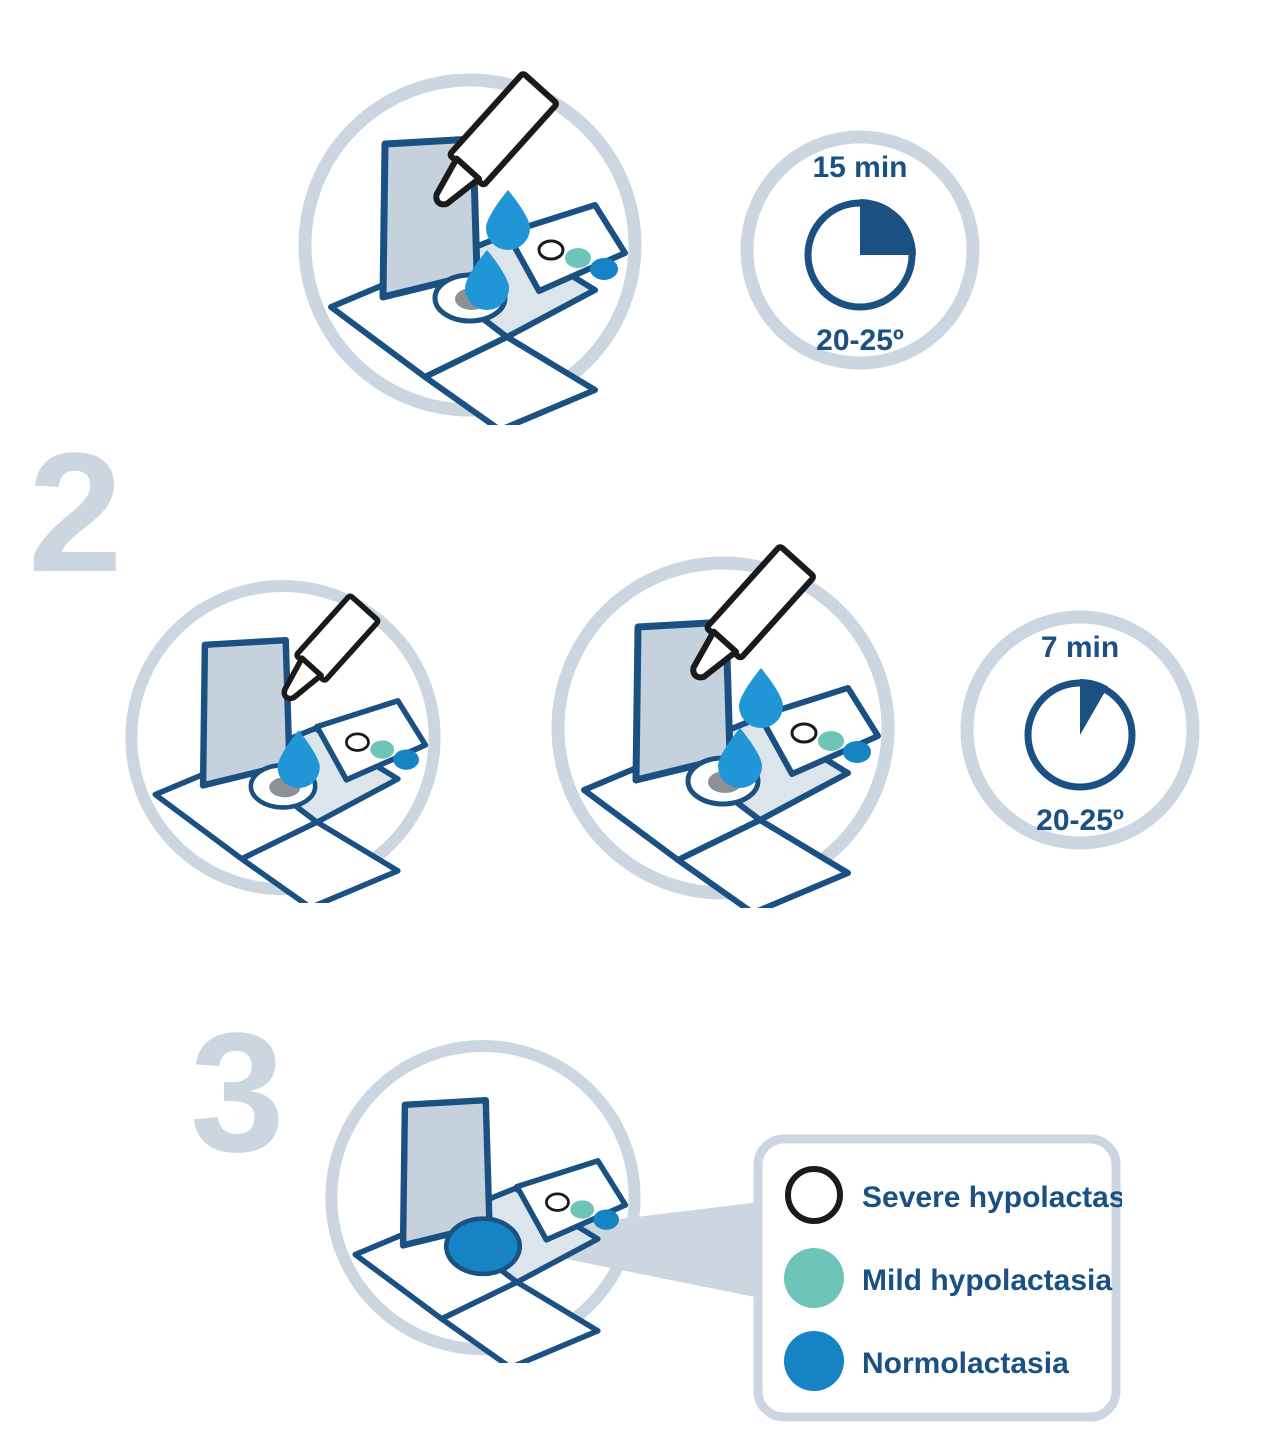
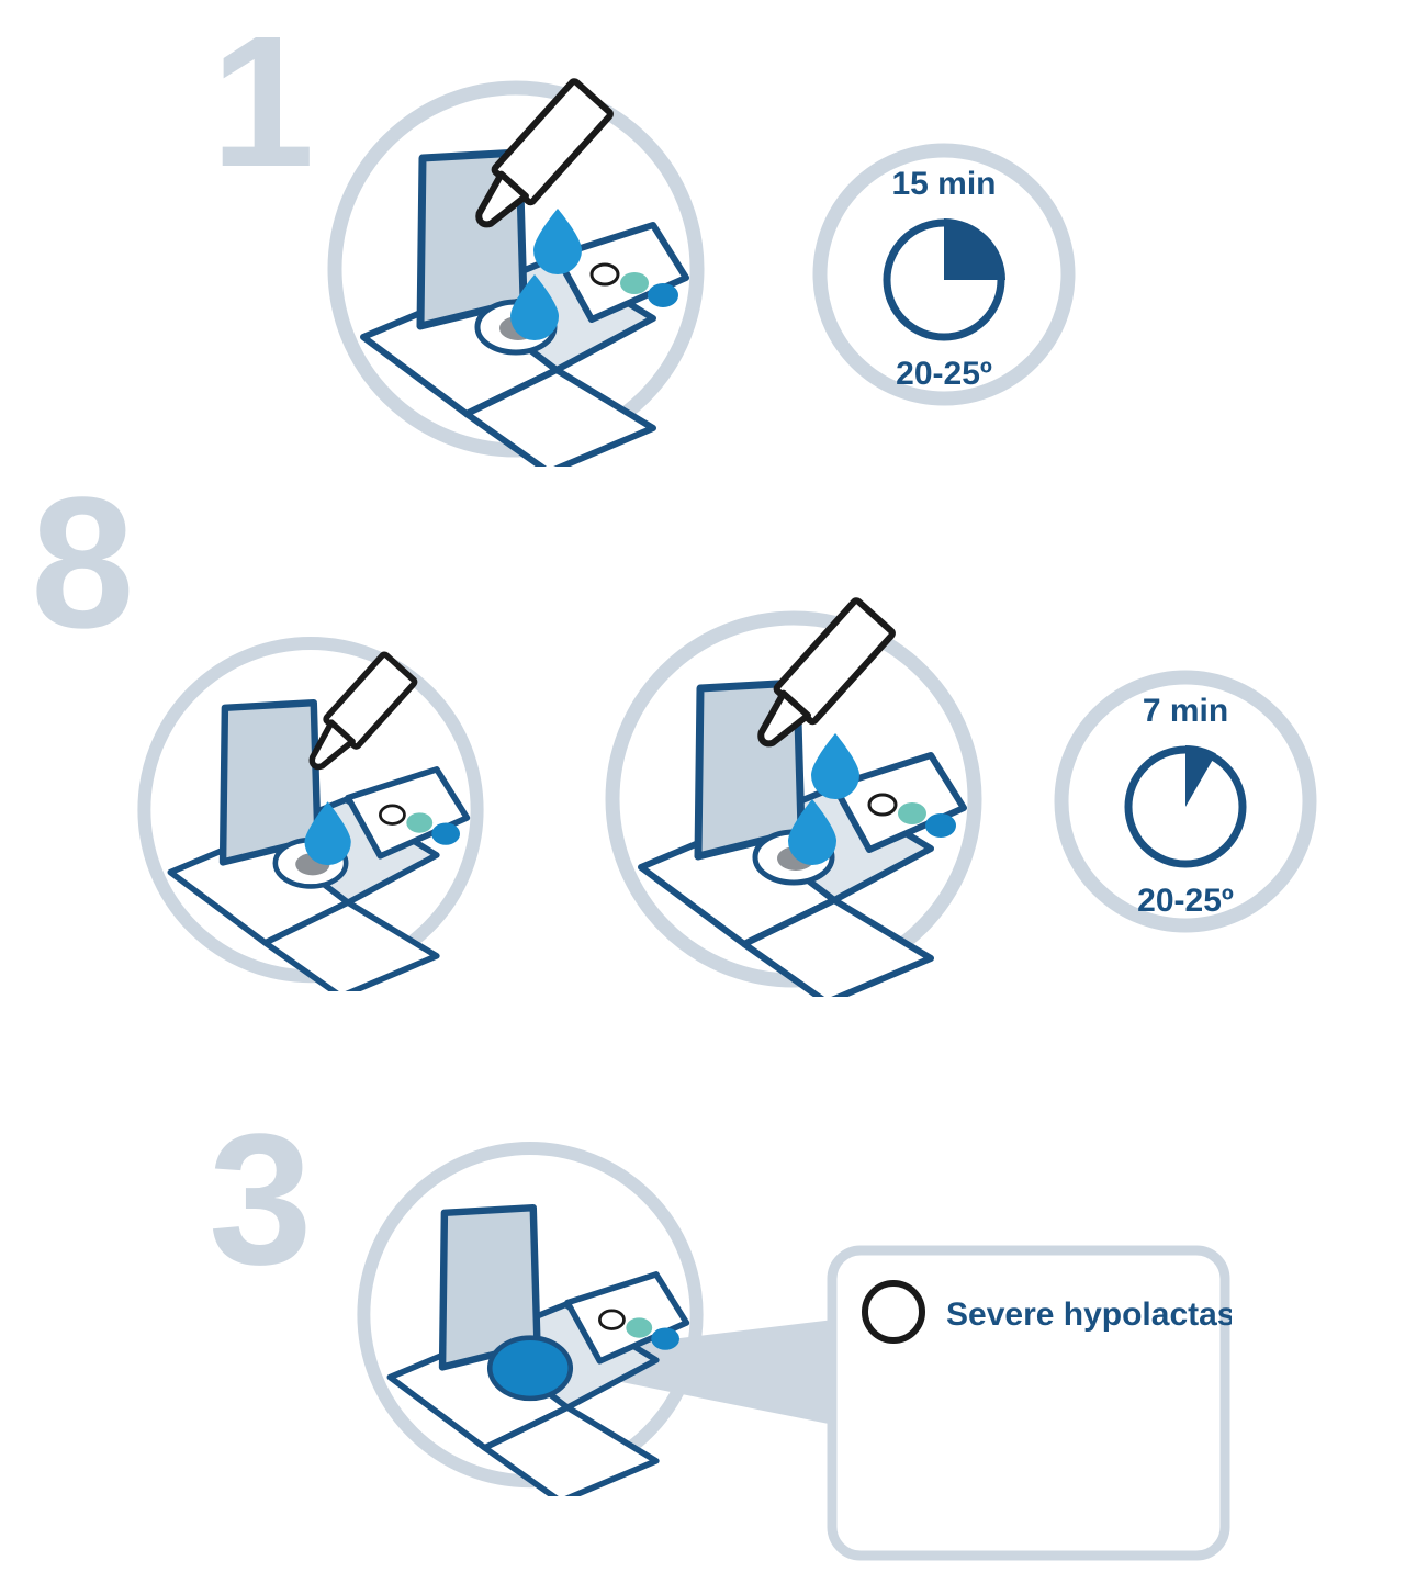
+ 1
- 2
+ 8
  3
  15 min
  20-25º
  7 min
  20-25º
  Severe hypolactas
- Mild hypolactasia
- Normolactasia
